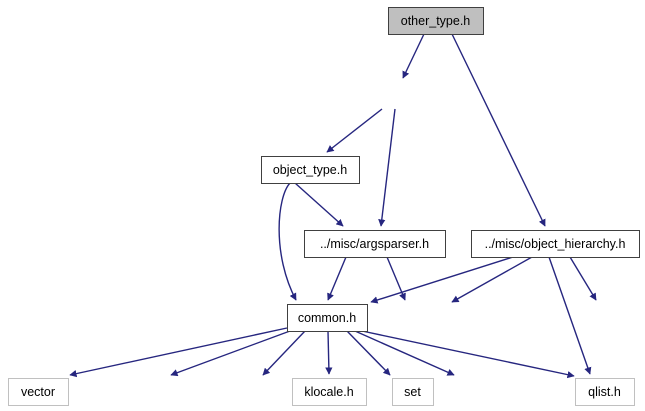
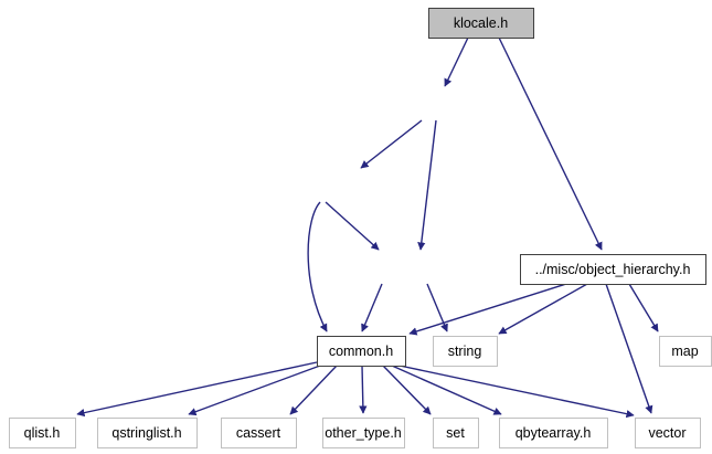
- other_type.h
+ klocale.h
- object_type.h
- ../misc/argsparser.h
  ../misc/object_hierarchy.h
  common.h
+ string
+ map
- vector
+ qlist.h
+ qstringlist.h
+ cassert
- klocale.h
+ other_type.h
  set
+ qbytearray.h
- qlist.h
+ vector
